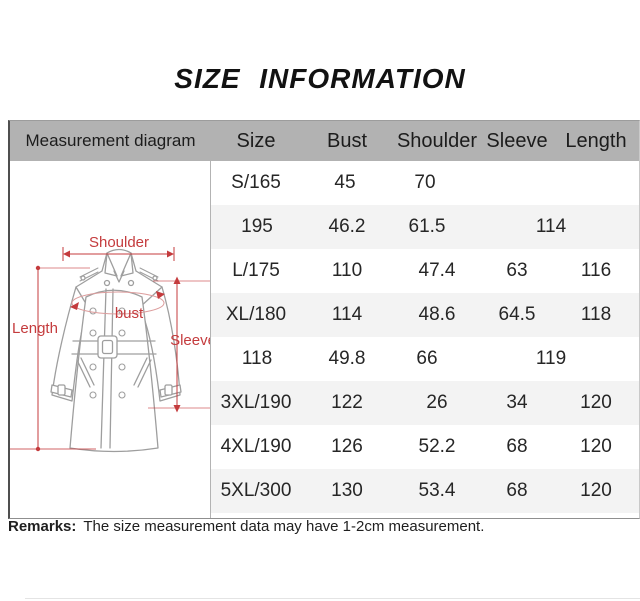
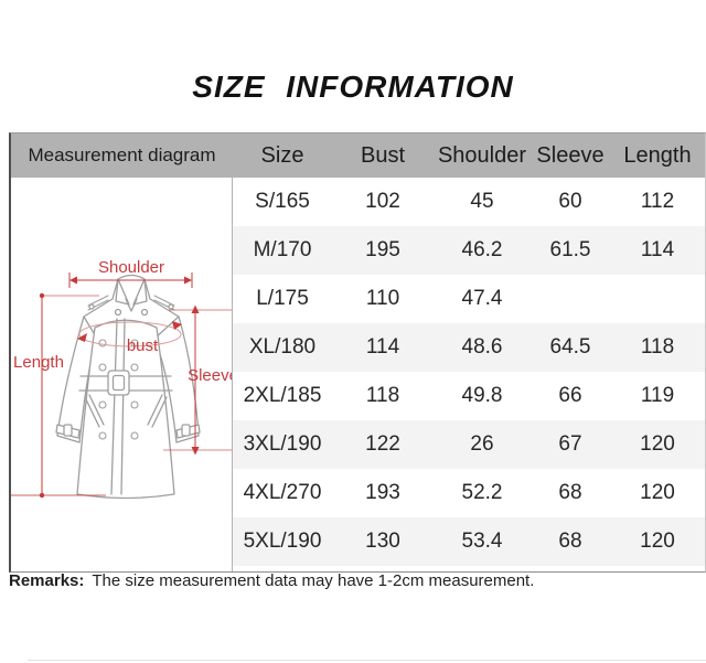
  SIZE INFORMATION
  Measurement diagram
  Size
  Bust
  Shoulder
  Sleeve
  Length
  Shoulder
  Length
  bust
  Sleev
  S/165
+ 102
  45
- 70
+ 60
+ 112
+ M/170
  195
  46.2
  61.5
  114
  L/175
  110
  47.4
- 63
- 116
  XL/180
  114
  48.6
  64.5
  118
+ 2XL/185
  118
  49.8
  66
  119
  3XL/190
  122
  26
- 34
+ 67
  120
- 4XL/190
+ 4XL/270
- 126
+ 193
  52.2
  68
  120
- 5XL/300
+ 5XL/190
  130
  53.4
  68
  120
  Remarks: The size measurement data may have 1-2cm measurement.
